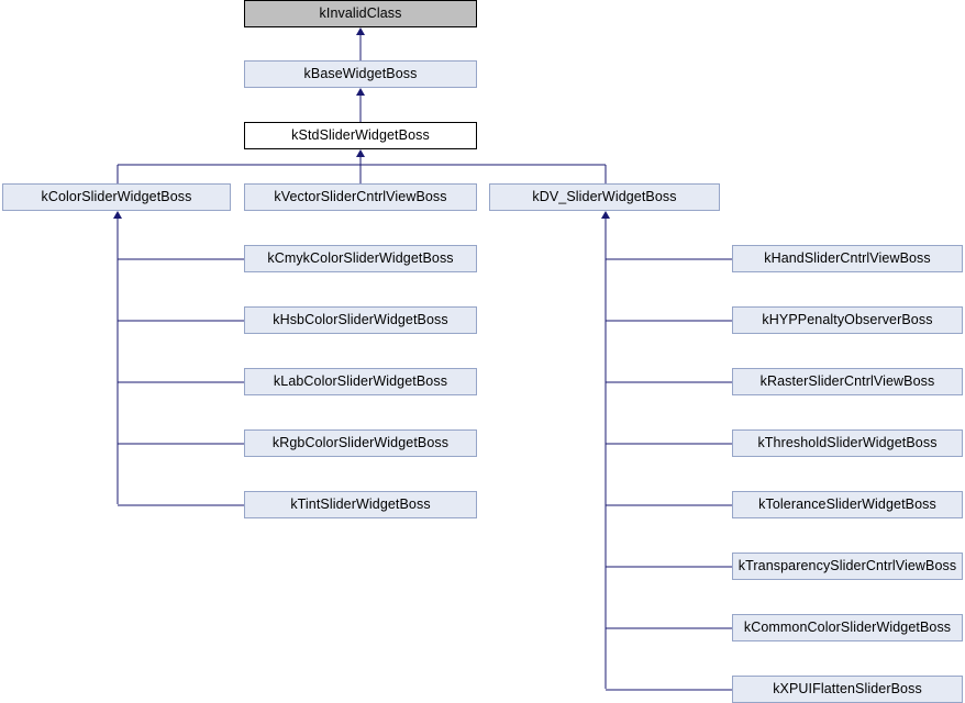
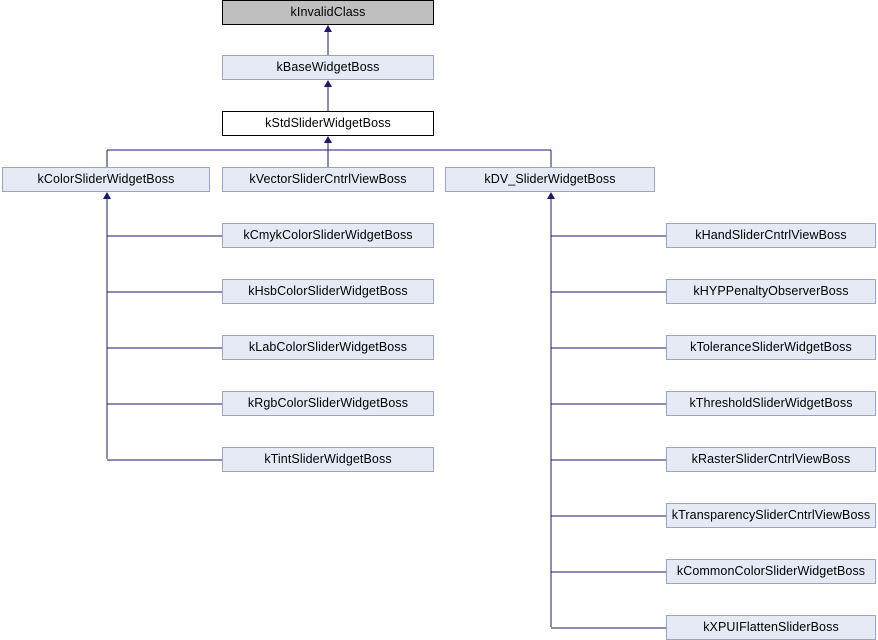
  kInvalidClass
  kBaseWidgetBoss
  kStdSliderWidgetBoss
  kColorSliderWidgetBoss
  kVectorSliderCntrlViewBoss
  kDV_SliderWidgetBoss
  kCmykColorSliderWidgetBoss
  kHsbColorSliderWidgetBoss
  kLabColorSliderWidgetBoss
  kRgbColorSliderWidgetBoss
  kTintSliderWidgetBoss
  kHandSliderCntrlViewBoss
  kHYPPenaltyObserverBoss
- kRasterSliderCntrlViewBoss
+ kToleranceSliderWidgetBoss
  kThresholdSliderWidgetBoss
- kToleranceSliderWidgetBoss
+ kRasterSliderCntrlViewBoss
  kTransparencySliderCntrlViewBoss
  kCommonColorSliderWidgetBoss
  kXPUIFlattenSliderBoss
